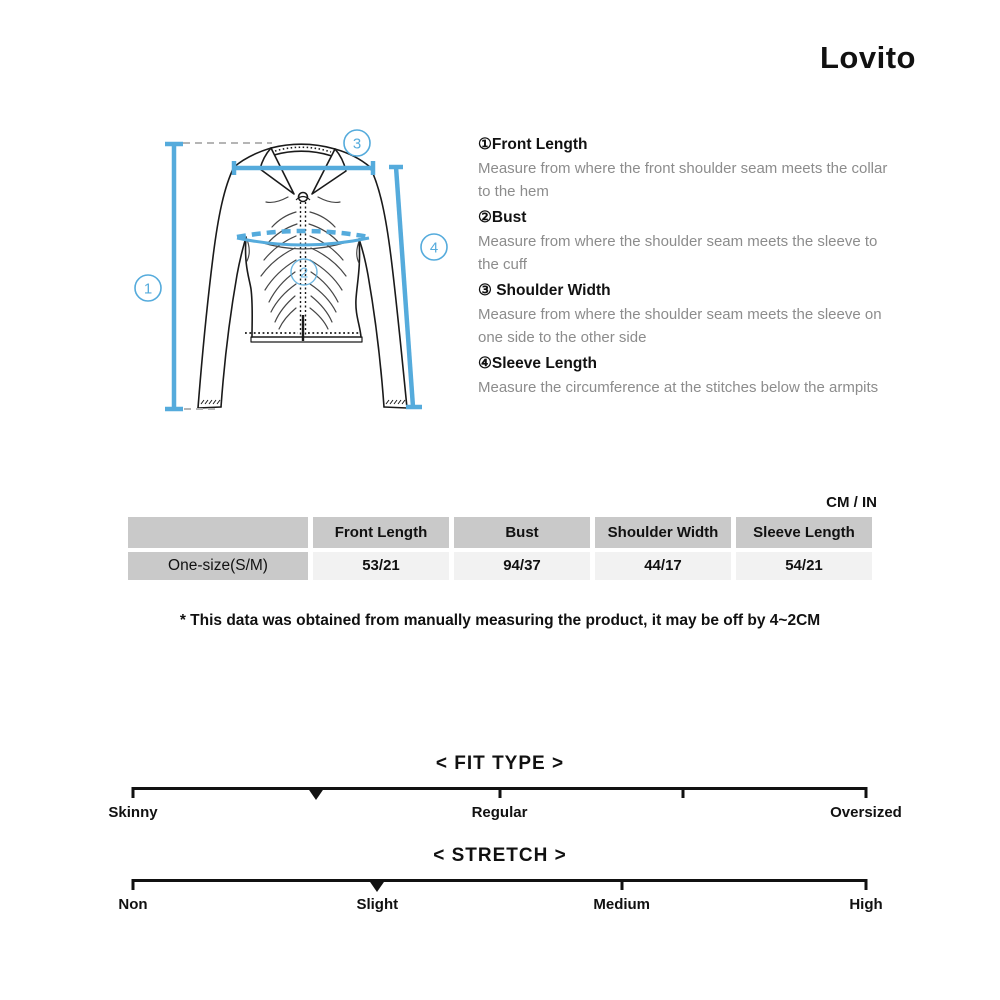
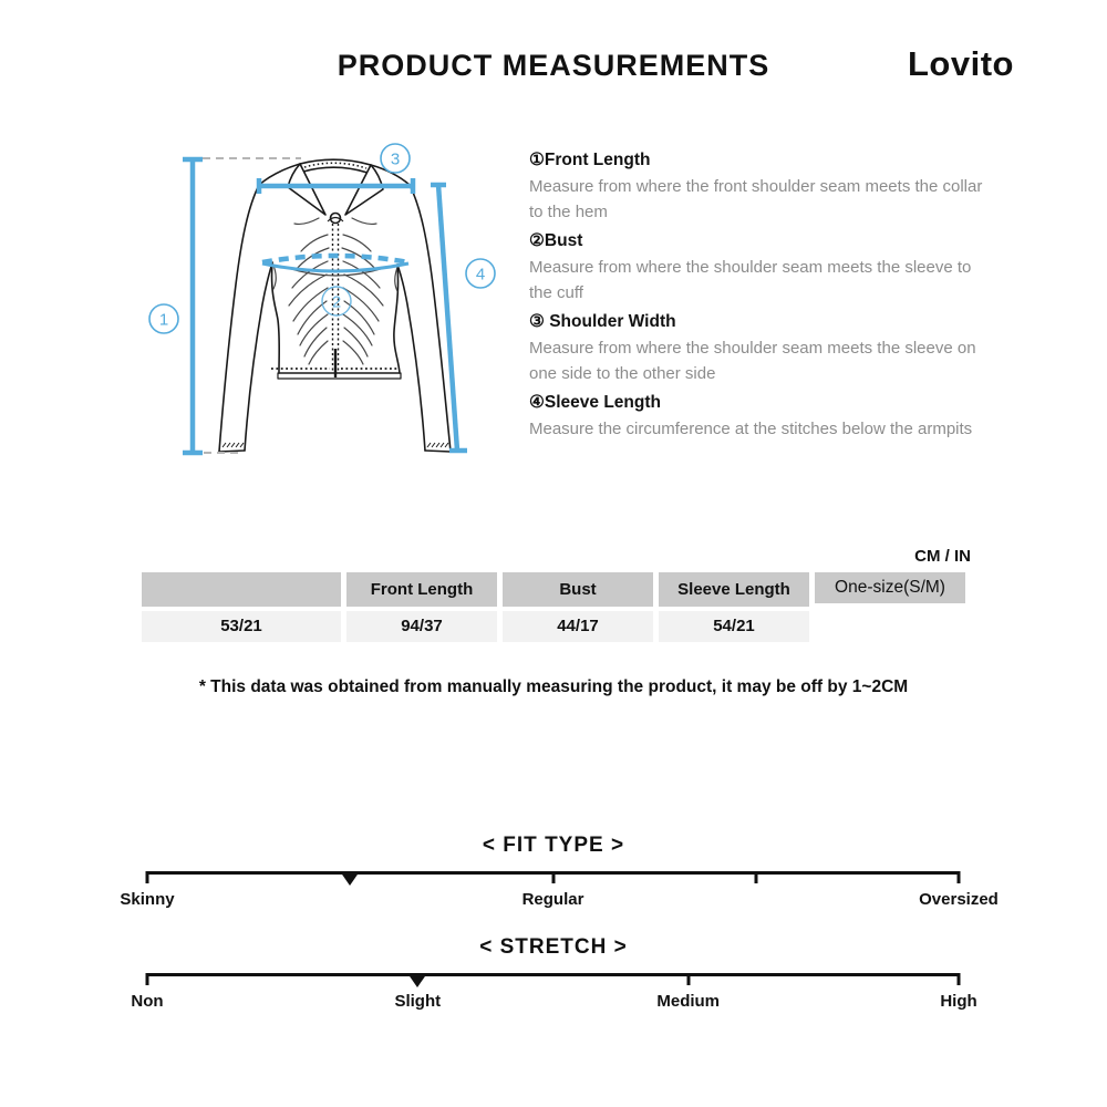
+ PRODUCT MEASUREMENTS
  Lovito
  1
  2
  3
  4
  ①Front Length
  Measure from where the front shoulder seam meets the collar to the hem
  ②Bust
  Measure from where the shoulder seam meets the sleeve to the cuff
  ③ Shoulder Width
  Measure from where the shoulder seam meets the sleeve on one side to the other side
  ④Sleeve Length
  Measure the circumference at the stitches below the armpits
  CM / IN
  Front Length
  Bust
- Shoulder Width
  Sleeve Length
  One-size(S/M)
  53/21
  94/37
  44/17
  54/21
- * This data was obtained from manually measuring the product, it may be off by 4~2CM
+ * This data was obtained from manually measuring the product, it may be off by 1~2CM
  < FIT TYPE >
  Skinny
  Regular
  Oversized
  < STRETCH >
  Non
  Slight
  Medium
  High
